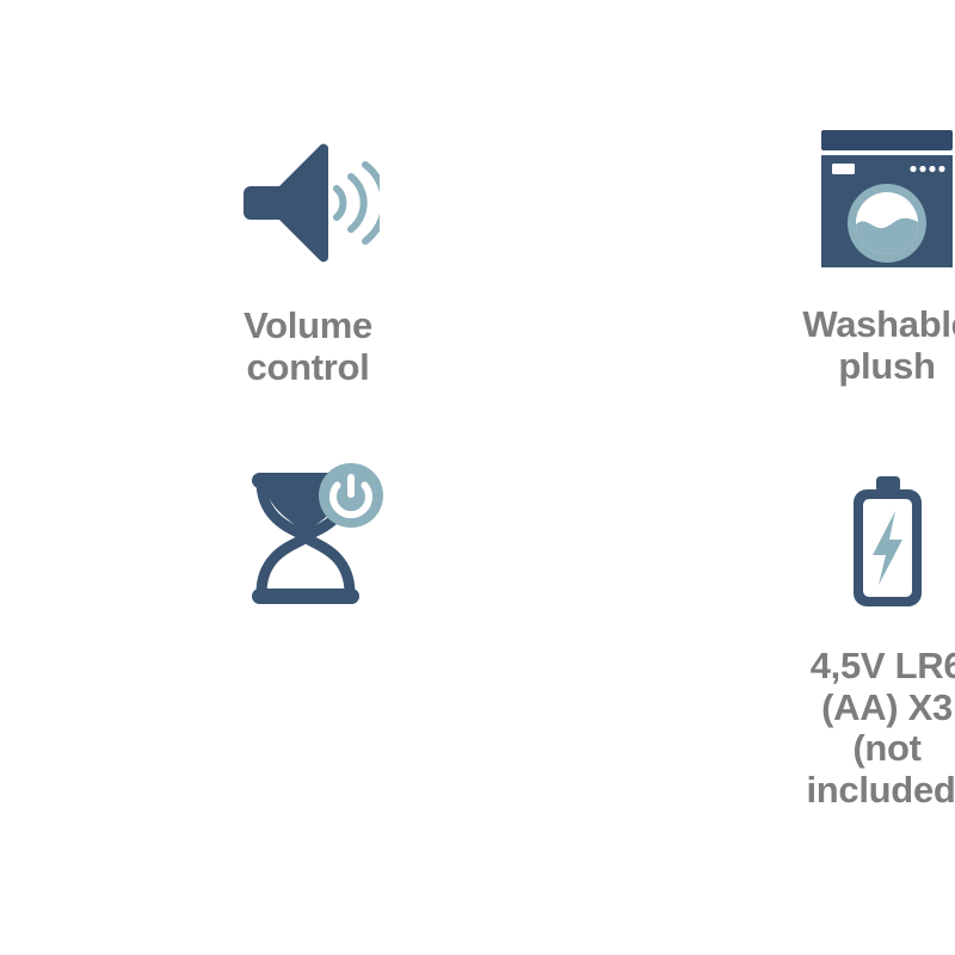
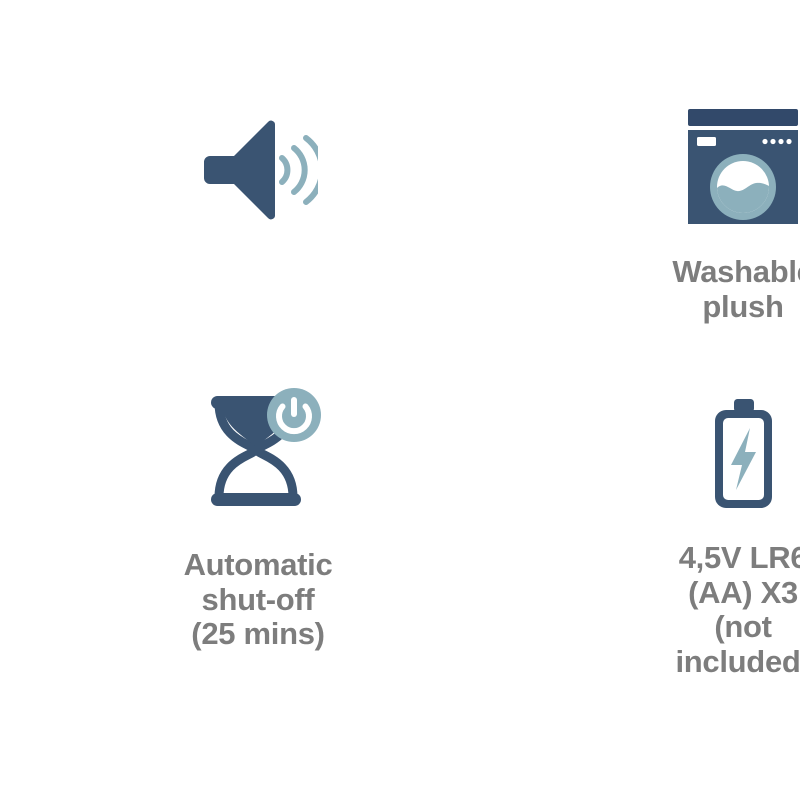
- Volume
- control
  Washabl
  plush
+ Automatic
+ shut-off
+ (25 mins)
  4,5V LR6
  (AA) X3
  (not included
